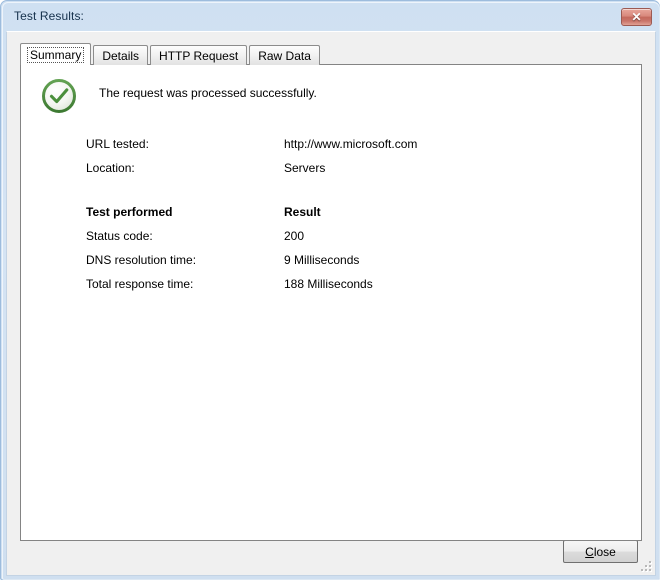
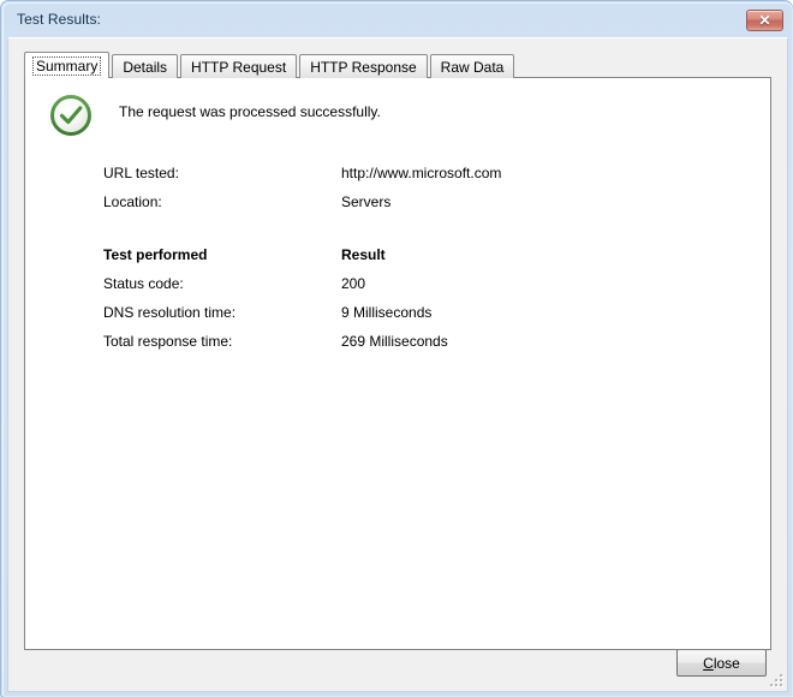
  Test Results:
  ✕
  Summary
  Details
  HTTP Request
+ HTTP Response
  Raw Data
  The request was processed successfully.
  URL tested:
  http://www.microsoft.com
  Location:
  Servers
  Test performed
  Result
  Status code:
  200
  DNS resolution time:
  9 Milliseconds
  Total response time:
- 188 Milliseconds
+ 269 Milliseconds
  C
  lose
